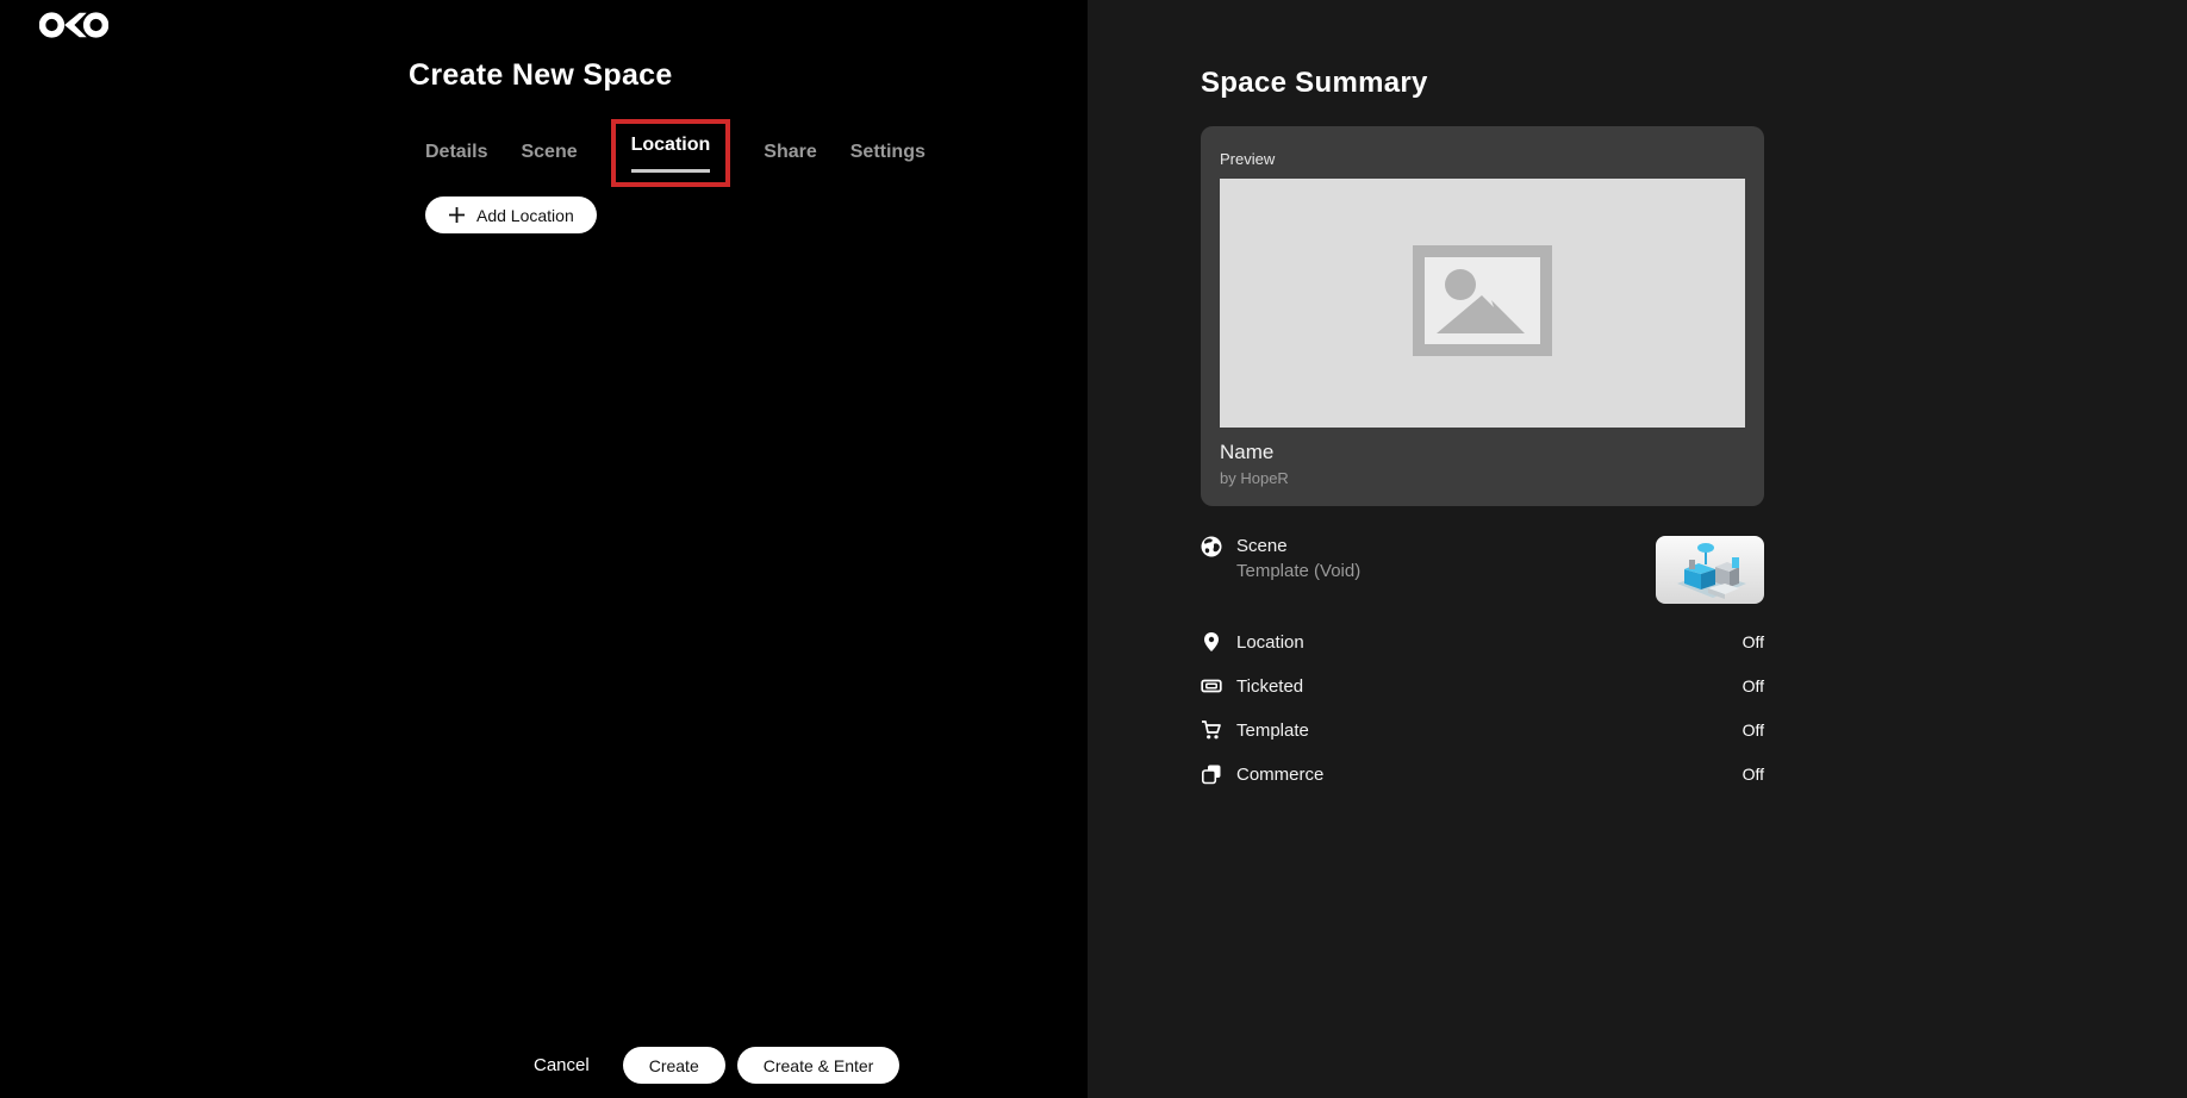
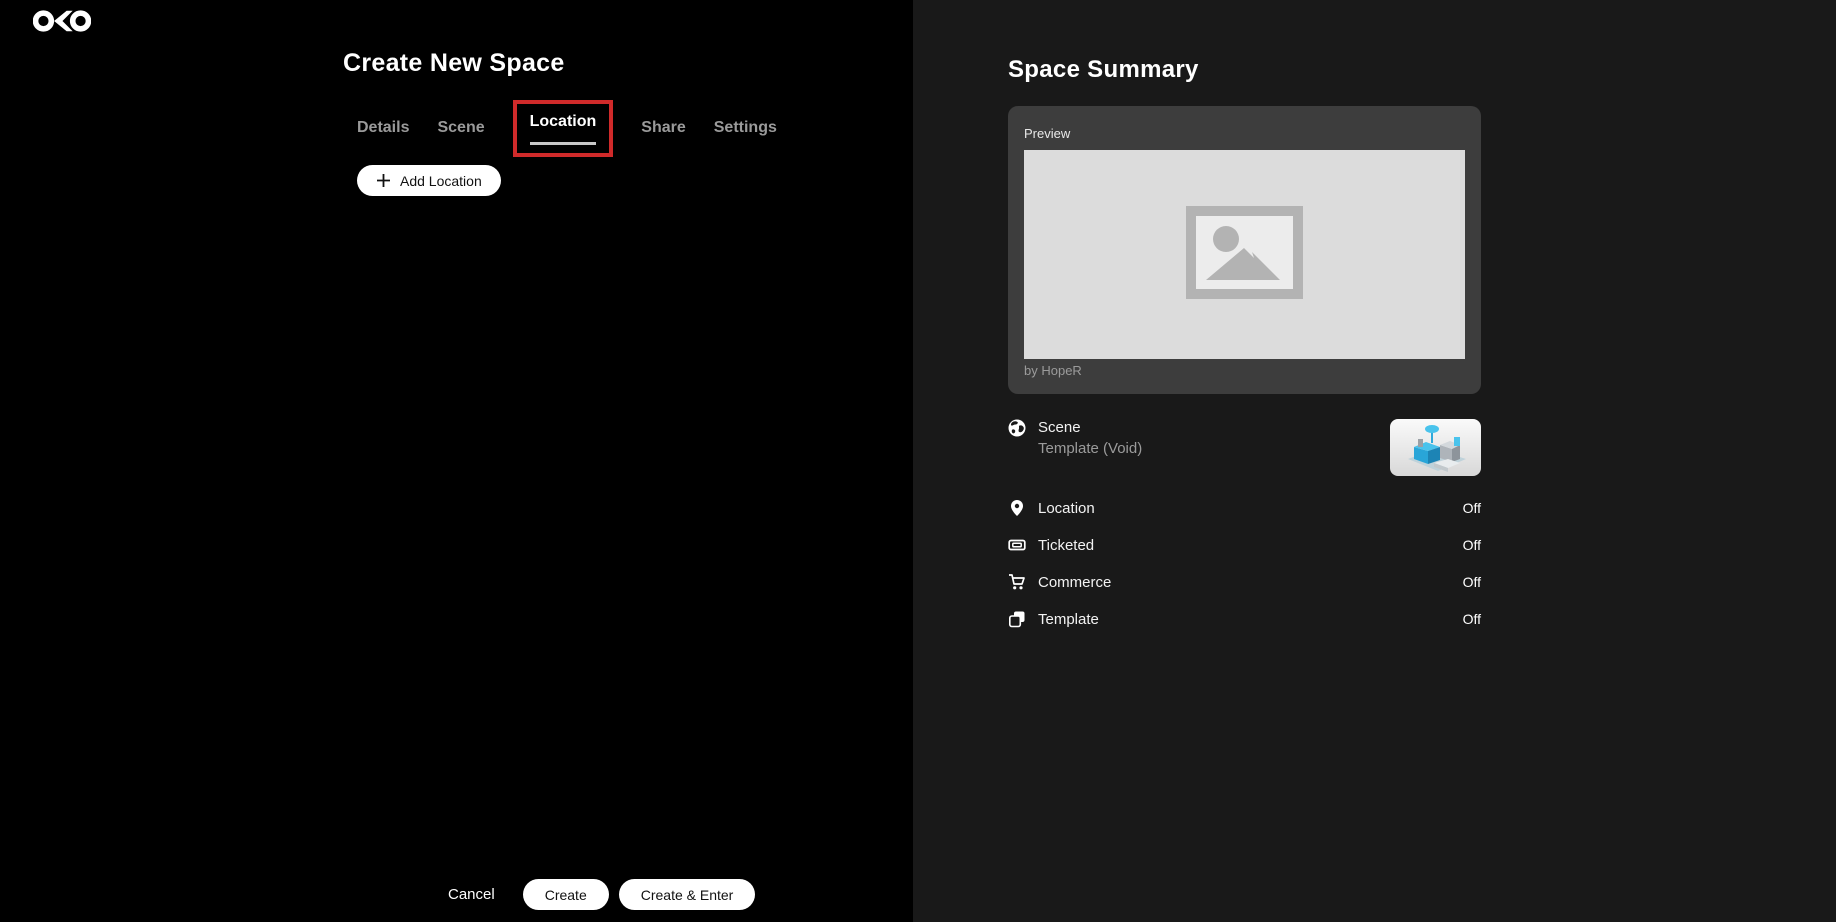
  Create New Space
  Details
  Scene
  Location
  Share
  Settings
  Add Location
  Cancel
  Create
  Create & Enter
  Space Summary
  Preview
- Name
  by HopeR
  Scene
  Template (Void)
  Location
  Off
  Ticketed
  Off
- Template
+ Commerce
  Off
- Commerce
+ Template
  Off
